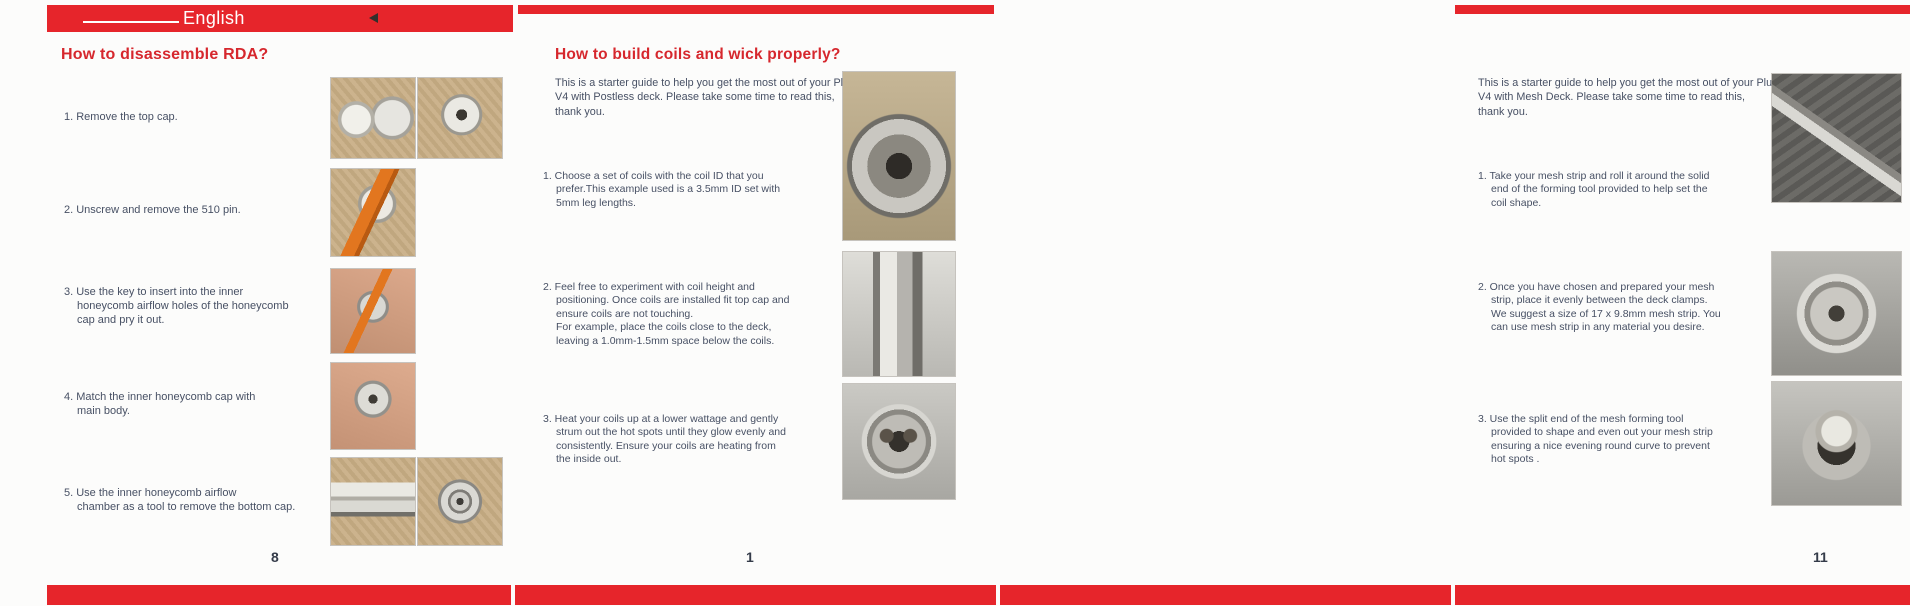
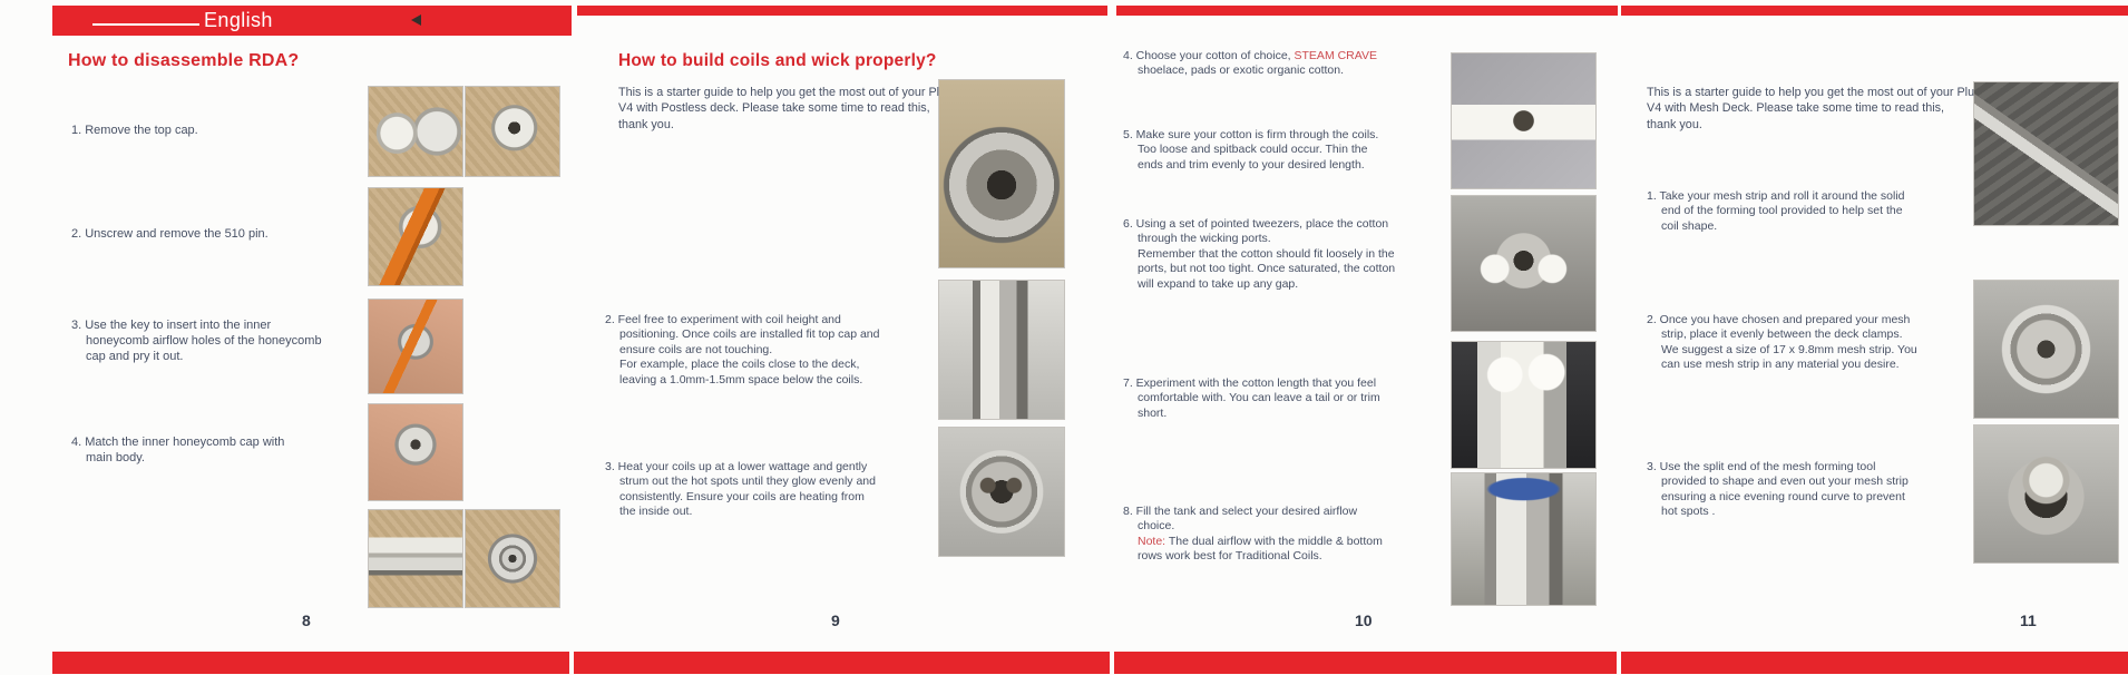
  English
  How to disassemble RDA?
  1. Remove the top cap.
  2. Unscrew and remove the 510 pin.
  3. Use the key to insert into the inner
  honeycomb airflow holes of the honeycomb
  cap and pry it out.
  4. Match the inner honeycomb cap with
  main body.
- 5. Use the inner honeycomb airflow
- chamber as a tool to remove the bottom cap.
  8
  How to build coils and wick properly?
  This is a starter guide to help you get the most out of your Pl
  V4 with Postless deck. Please take some time to read this,
  thank you.
- 1. Choose a set of coils with the coil ID that you
- prefer.This example used is a 3.5mm ID set with
- 5mm leg lengths.
  2. Feel free to experiment with coil height and
  positioning. Once coils are installed fit top cap and
  ensure coils are not touching.
  For example, place the coils close to the deck,
  leaving a 1.0mm-1.5mm space below the coils.
  3. Heat your coils up at a lower wattage and gently
  strum out the hot spots until they glow evenly and
  consistently. Ensure your coils are heating from
  the inside out.
- 1
+ 9
+ 4. Choose your cotton of choice, STEAM CRAVE
+ shoelace, pads or exotic organic cotton.
+ 5. Make sure your cotton is firm through the coils.
+ Too loose and spitback could occur. Thin the
+ ends and trim evenly to your desired length.
+ 6. Using a set of pointed tweezers, place the cotton
+ through the wicking ports.
+ Remember that the cotton should fit loosely in the
+ ports, but not too tight. Once saturated, the cotton
+ will expand to take up any gap.
+ 7. Experiment with the cotton length that you feel
+ comfortable with. You can leave a tail or or trim
+ short.
+ 8. Fill the tank and select your desired airflow
+ choice.
+ Note: The dual airflow with the middle & bottom
+ rows work best for Traditional Coils.
+ 10
  This is a starter guide to help you get the most out of your Plu
  V4 with Mesh Deck. Please take some time to read this,
  thank you.
  1. Take your mesh strip and roll it around the solid
  end of the forming tool provided to help set the
  coil shape.
  2. Once you have chosen and prepared your mesh
  strip, place it evenly between the deck clamps.
  We suggest a size of 17 x 9.8mm mesh strip. You
  can use mesh strip in any material you desire.
  3. Use the split end of the mesh forming tool
  provided to shape and even out your mesh strip
  ensuring a nice evening round curve to prevent
  hot spots .
  11
